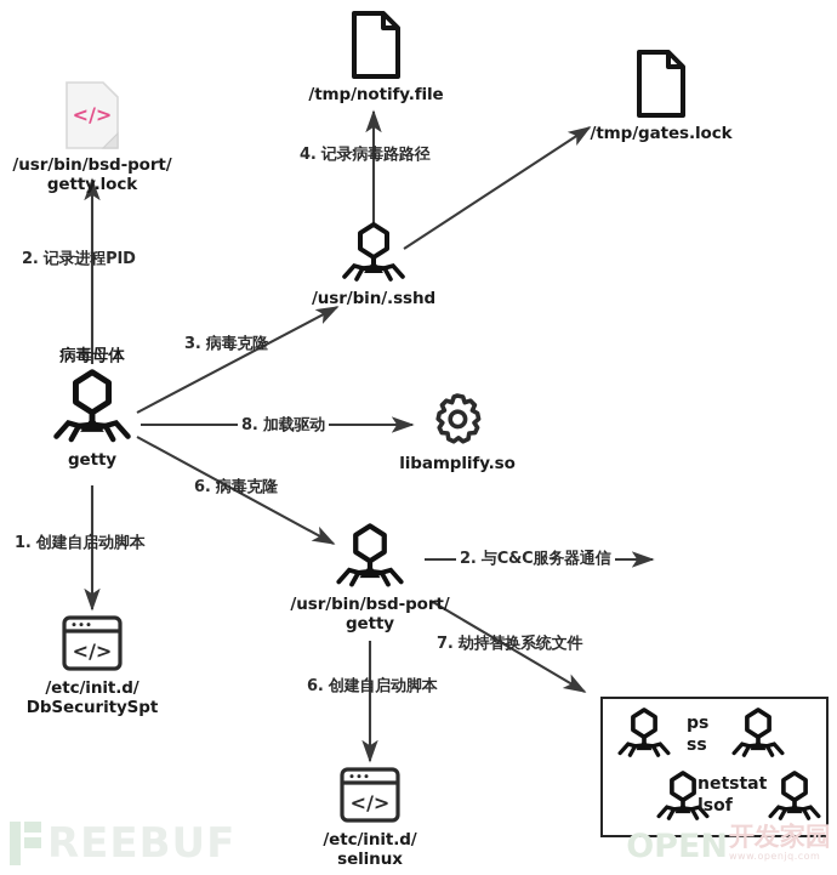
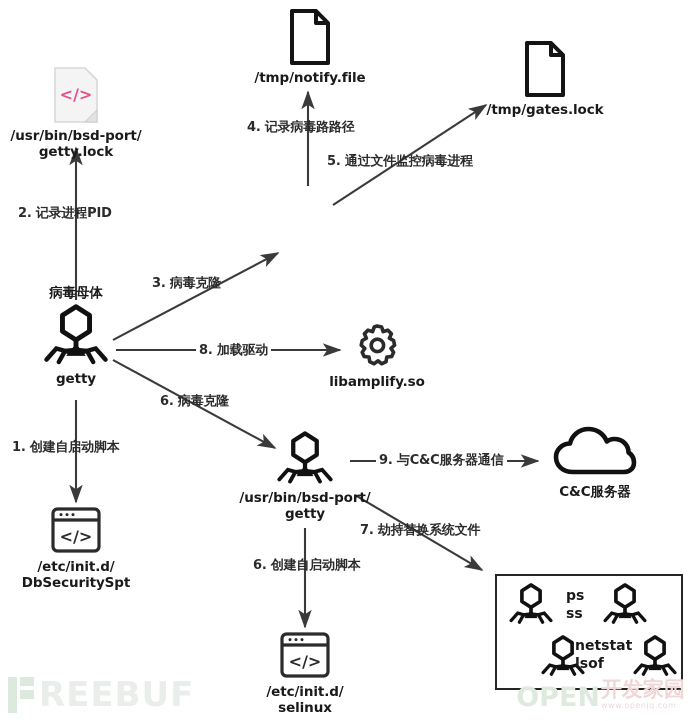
  </>
  /usr/bin/bsd-port/
  getty.lock
  /tmp/notify.file
  /tmp/gates.lock
- /usr/bin/.sshd
  病毒母体
  getty
  libamplify.so
  </>
  /etc/init.d/
  DbSecuritySpt
  /usr/bin/bsd-port/
  getty
+ C&C服务器
  </>
  /etc/init.d/
  selinux
  ps
  ss
  netstat
  lsof
  1. 创建自启动脚本
  2. 记录进程PID
  3. 病毒克隆
  4. 记录病毒路路径
+ 5. 通过文件监控病毒进程
  6. 病毒克隆
  7. 劫持替换系统文件
  8. 加载驱动
- 2. 与C&C服务器通信
+ 9. 与C&C服务器通信
  6. 创建自启动脚本
  OPEN
  开发家园
  www.openjq.com
